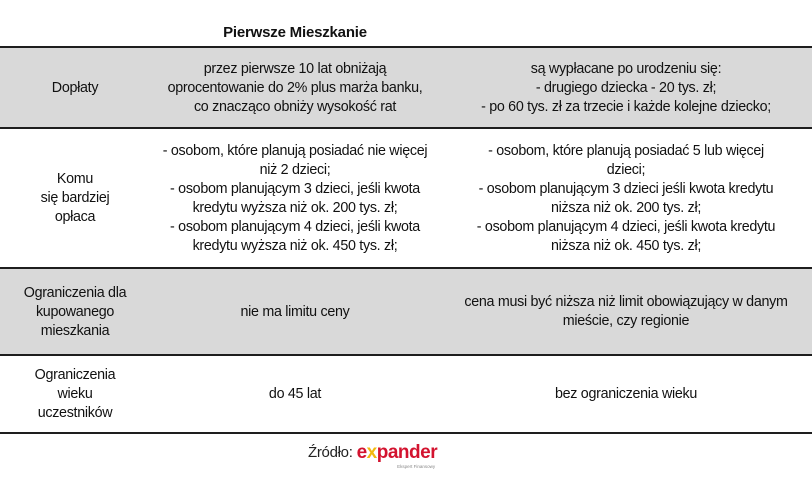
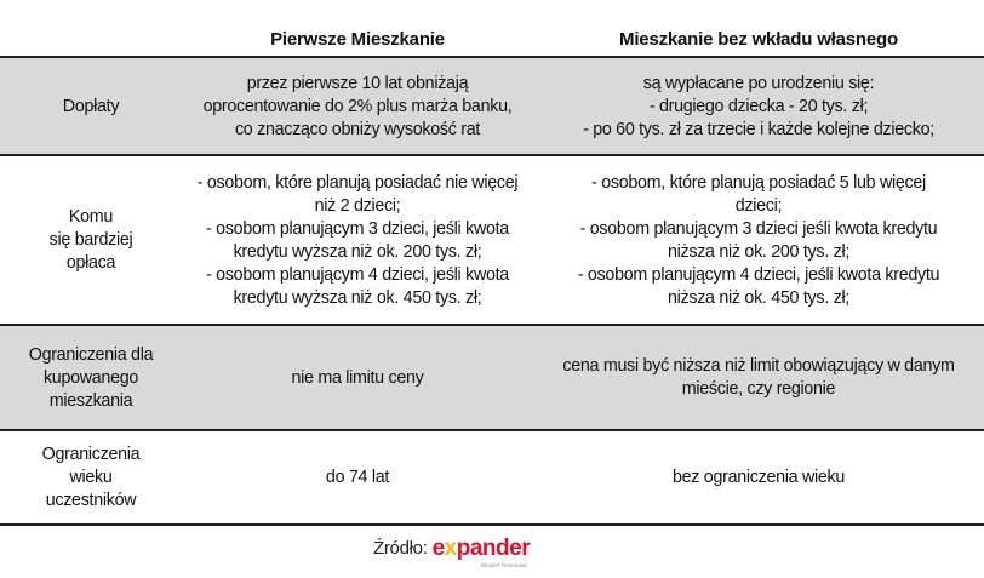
  Pierwsze Mieszkanie
+ Mieszkanie bez wkładu własnego
  Dopłaty
  przez pierwsze 10 lat obniżają
  oprocentowanie do 2% plus marża banku,
  co znacząco obniży wysokość rat
  są wypłacane po urodzeniu się:
  - drugiego dziecka - 20 tys. zł;
  - po 60 tys. zł za trzecie i każde kolejne dziecko;
  Komu
  się bardziej
  opłaca
  - osobom, które planują posiadać nie więcej
  niż 2 dzieci;
  - osobom planującym 3 dzieci, jeśli kwota
  kredytu wyższa niż ok. 200 tys. zł;
  - osobom planującym 4 dzieci, jeśli kwota
  kredytu wyższa niż ok. 450 tys. zł;
  - osobom, które planują posiadać 5 lub więcej
  dzieci;
  - osobom planującym 3 dzieci jeśli kwota kredytu
  niższa niż ok. 200 tys. zł;
  - osobom planującym 4 dzieci, jeśli kwota kredytu
  niższa niż ok. 450 tys. zł;
  Ograniczenia dla
  kupowanego
  mieszkania
  nie ma limitu ceny
  cena musi być niższa niż limit obowiązujący w danym
  mieście, czy regionie
  Ograniczenia
  wieku
  uczestników
- do 45 lat
+ do 74 lat
  bez ograniczenia wieku
  Źródło:
  expander
